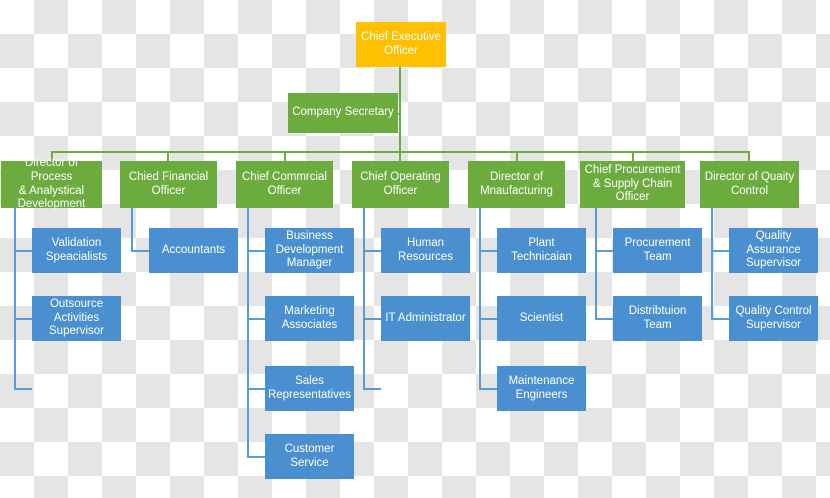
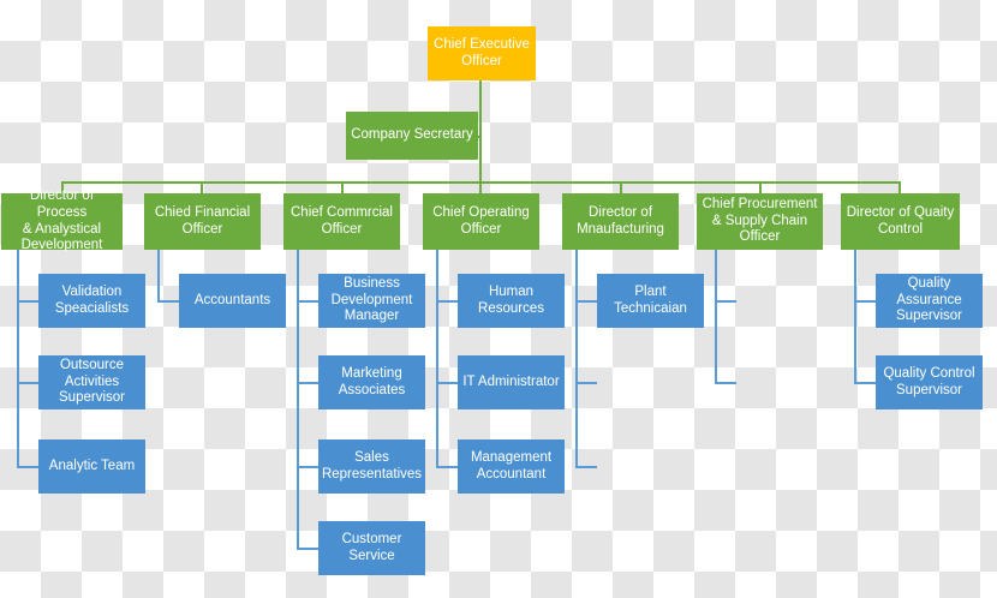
  Chief Executive
  Officer
  Company Secretary
  Director of Process
  & Analystical
  Development
  Chied Financial
  Officer
  Chief Commrcial
  Officer
  Chief Operating
  Officer
  Director of
  Mnaufacturing
  Chief Procurement
  & Supply Chain
  Officer
  Director of Quaity
  Control
  Validation
  Speacialists
  Outsource
  Activities
  Supervisor
+ Analytic Team
  Accountants
  Business
  Development
  Manager
  Marketing
  Associates
  Sales
  Representatives
  Customer Service
  Human Resources
  IT Administrator
+ Management
+ Accountant
  Plant Technicaian
- Scientist
- Maintenance
- Engineers
- Procurement Team
- Distribtuion Team
  Quality Assurance
  Supervisor
  Quality Control
  Supervisor
